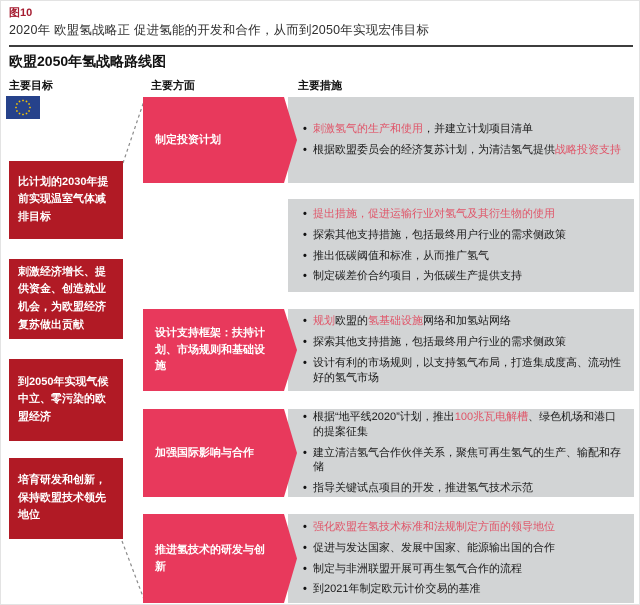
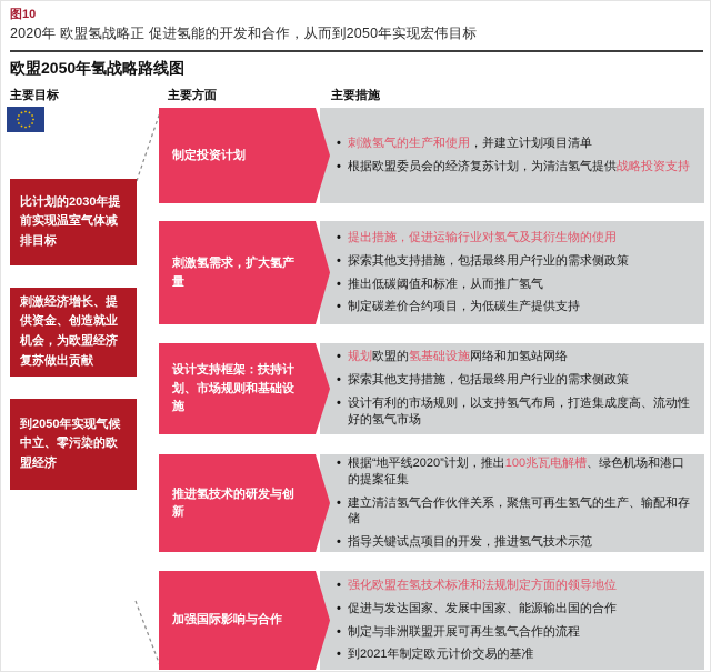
  图10
  2020年 欧盟氢战略正 促进氢能的开发和合作，从而到2050年实现宏伟目标
  欧盟2050年氢战略路线图
  主要目标
  主要方面
  主要措施
  比计划的2030年提前实现温室气体减排目标
  刺激经济增长、提供资金、创造就业机会，为欧盟经济复苏做出贡献
  到2050年实现气候中立、零污染的欧盟经济
- 培育研发和创新，保持欧盟技术领先地位
  制定投资计划
  •
  刺激氢气的生产和使用，并建立计划项目清单
  •
  根据欧盟委员会的经济复苏计划，为清洁氢气提供战略投资支持
+ 刺激氢需求，扩大氢产量
  •
  提出措施，促进运输行业对氢气及其衍生物的使用
  •
  探索其他支持措施，包括最终用户行业的需求侧政策
  •
  推出低碳阈值和标准，从而推广氢气
  •
  制定碳差价合约项目，为低碳生产提供支持
  设计支持框架：扶持计划、市场规则和基础设施
  •
  规划欧盟的氢基础设施网络和加氢站网络
  •
  探索其他支持措施，包括最终用户行业的需求侧政策
  •
  设计有利的市场规则，以支持氢气布局，打造集成度高、流动性好的氢气市场
- 加强国际影响与合作
+ 推进氢技术的研发与创新
  •
  根据“地平线2020”计划，推出100兆瓦电解槽、绿色机场和港口的提案征集
  •
  建立清洁氢气合作伙伴关系，聚焦可再生氢气的生产、输配和存储
  •
  指导关键试点项目的开发，推进氢气技术示范
- 推进氢技术的研发与创新
+ 加强国际影响与合作
  •
  强化欧盟在氢技术标准和法规制定方面的领导地位
  •
  促进与发达国家、发展中国家、能源输出国的合作
  •
  制定与非洲联盟开展可再生氢气合作的流程
  •
  到2021年制定欧元计价交易的基准
